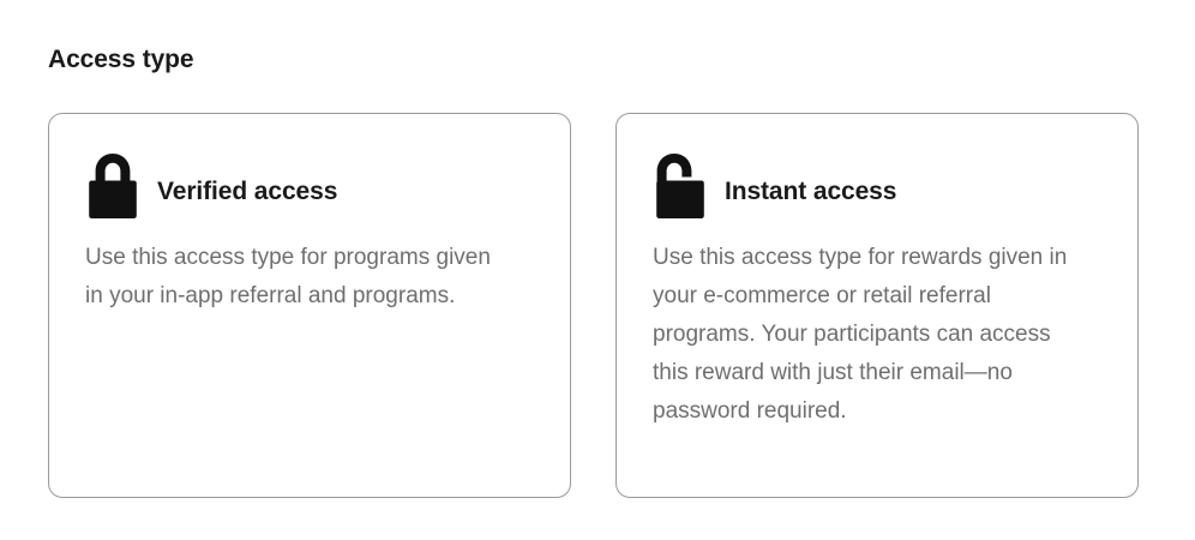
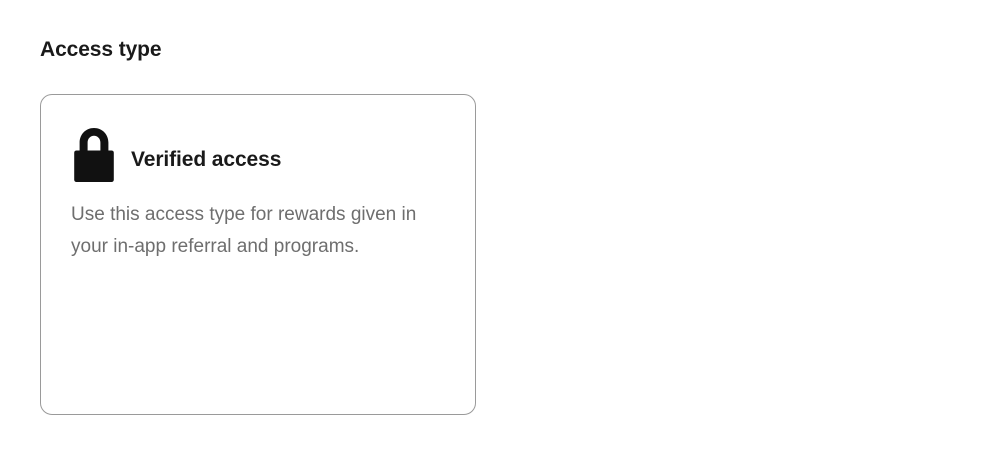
  Access type
  Verified access
- Use this access type for programs given in your in-app referral and programs.
+ Use this access type for rewards given in your in-app referral and programs.
- Instant access
- Use this access type for rewards given in your e-commerce or retail referral programs. Your participants can access this reward with just their email—no password required.
